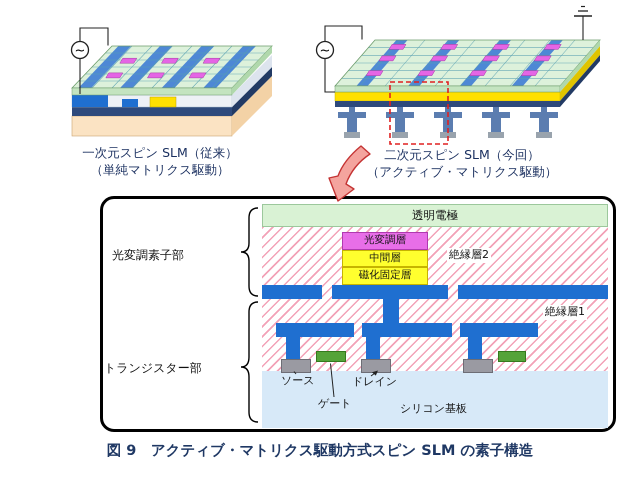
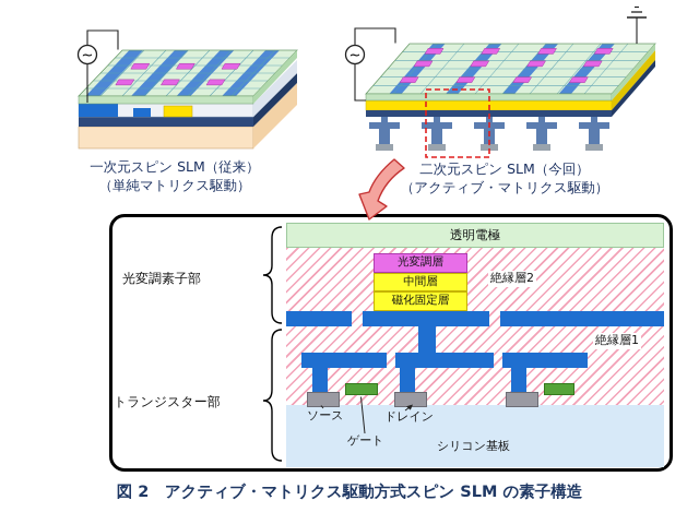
  透明電極
  光変調層
  中間層
  磁化固定層
  絶縁層2
  絶縁層1
  ソース
  ドレイン
  ゲート
  シリコン基板
  光変調素子部
  トランジスター部
  一次元スピン SLM（従来）
  （単純マトリクス駆動）
  二次元スピン SLM（今回）
  （アクティブ・マトリクス駆動）
- 図 9 アクティブ・マトリクス駆動方式スピン SLM の素子構造
+ 図 2 アクティブ・マトリクス駆動方式スピン SLM の素子構造
  ~
  ~
